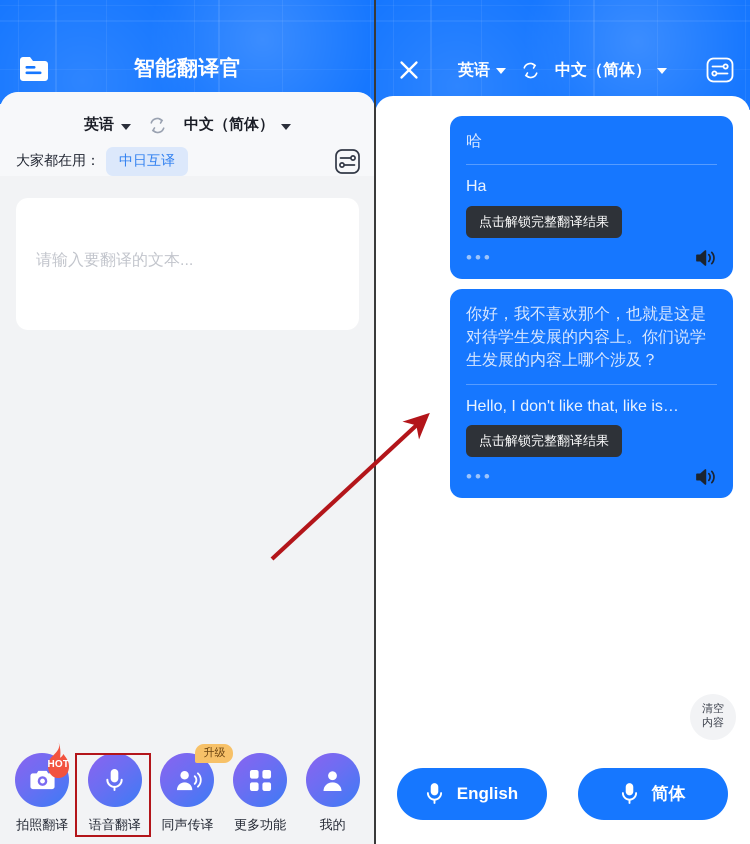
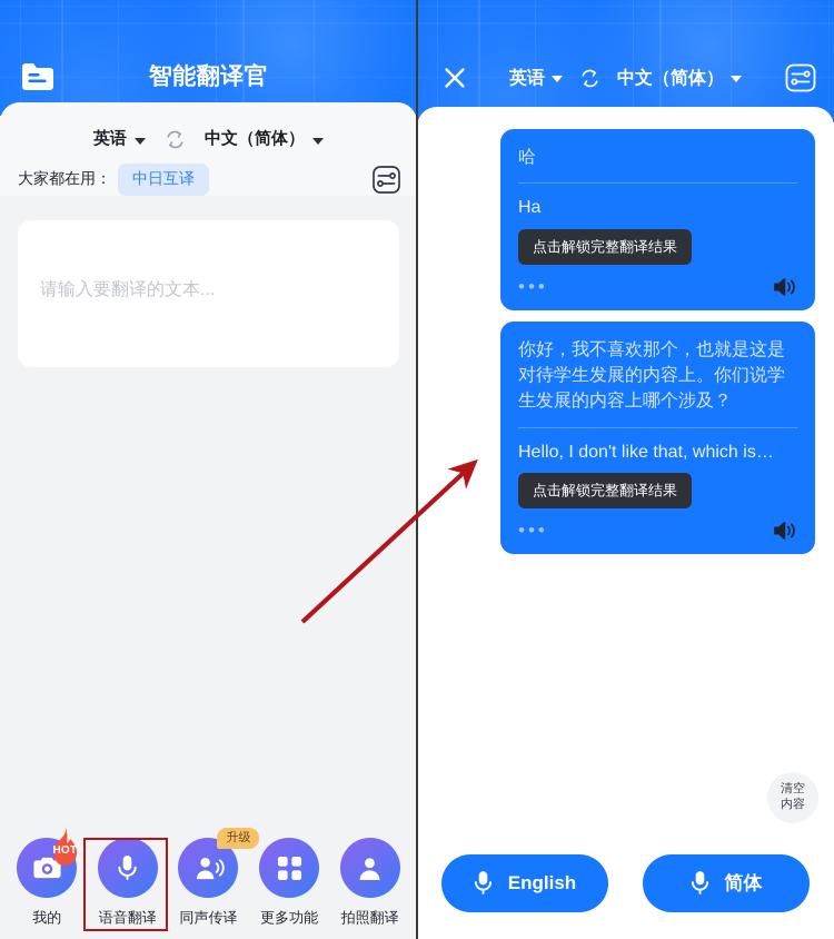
  智能翻译官
  英语
  中文（简体）
  大家都在用：
  中日互译
  请输入要翻译的文本...
  HOT
- 拍照翻译
+ 我的
  语音翻译
  升级
  同声传译
  更多功能
- 我的
+ 拍照翻译
  英语
  中文（简体）
  哈
  Ha
  点击解锁完整翻译结果
  •••
  你好，我不喜欢那个，也就是这是对待学生发展的内容上。你们说学生发展的内容上哪个涉及？
- Hello, I don't like that, like is…
+ Hello, I don't like that, which is…
  点击解锁完整翻译结果
  •••
  清空
  内容
  English
  简体
